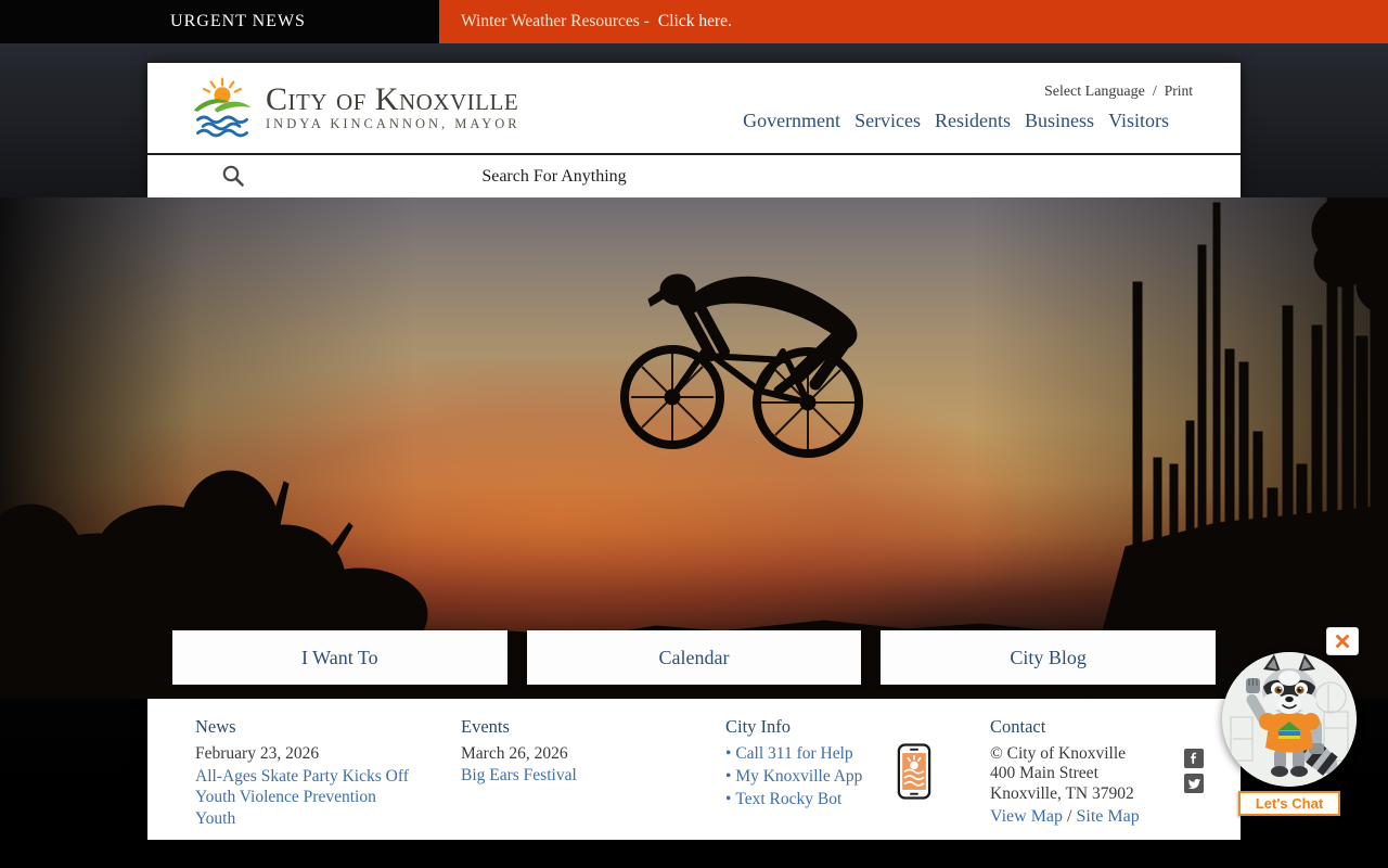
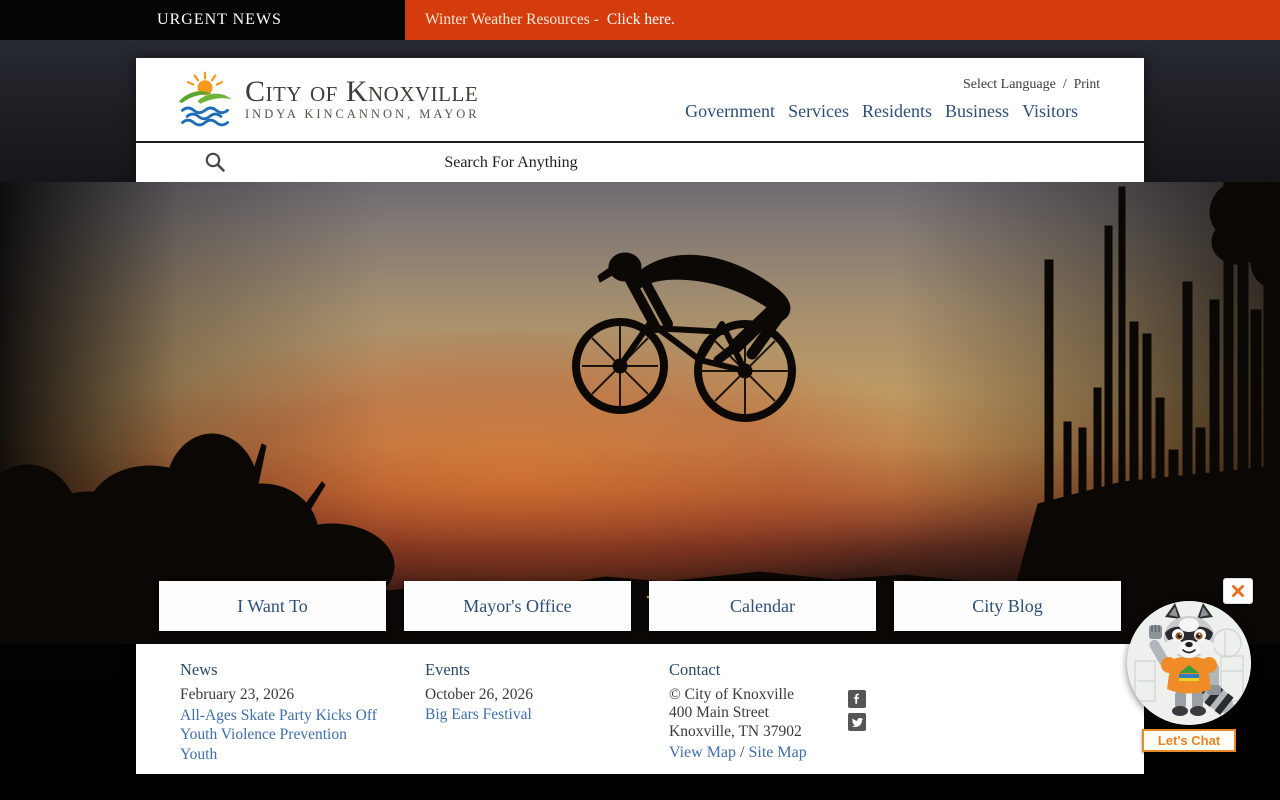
  URGENT NEWS
  Winter Weather Resources -
  Click here.
  City of Knoxville
  INDYA KINCANNON, MAYOR
  Select Language
  /
  Print
  Government
  Services
  Residents
  Business
  Visitors
  Search For Anything
  I Want To
+ Mayor's Office
  Calendar
  City Blog
  News
  February 23, 2026
  All-Ages Skate Party Kicks Off Youth Violence Prevention Youth
  Events
- March 26, 2026
+ October 26, 2026
  Big Ears Festival
- City Info
- Call 311 for Help
- My Knoxville App
- Text Rocky Bot
  Contact
  © City of Knoxville
  400 Main Street
  Knoxville, TN 37902
  View Map / Site Map
  Let's Chat
